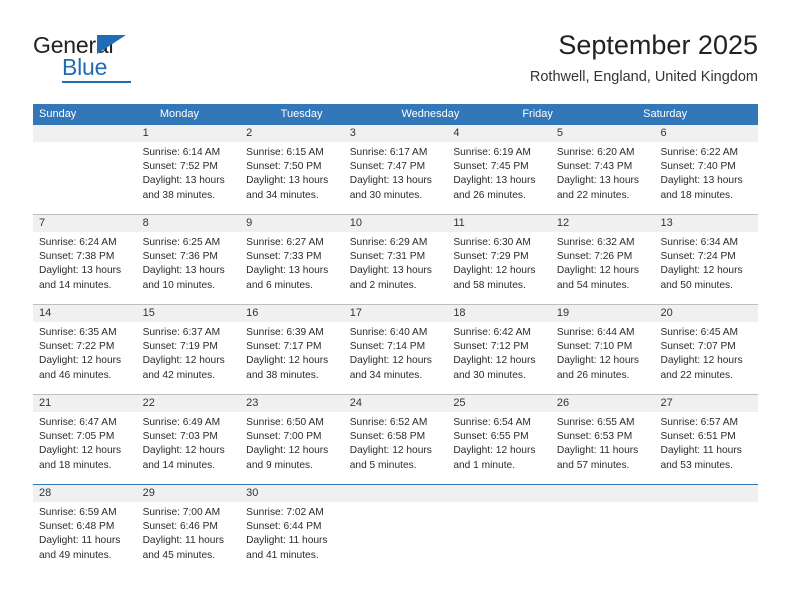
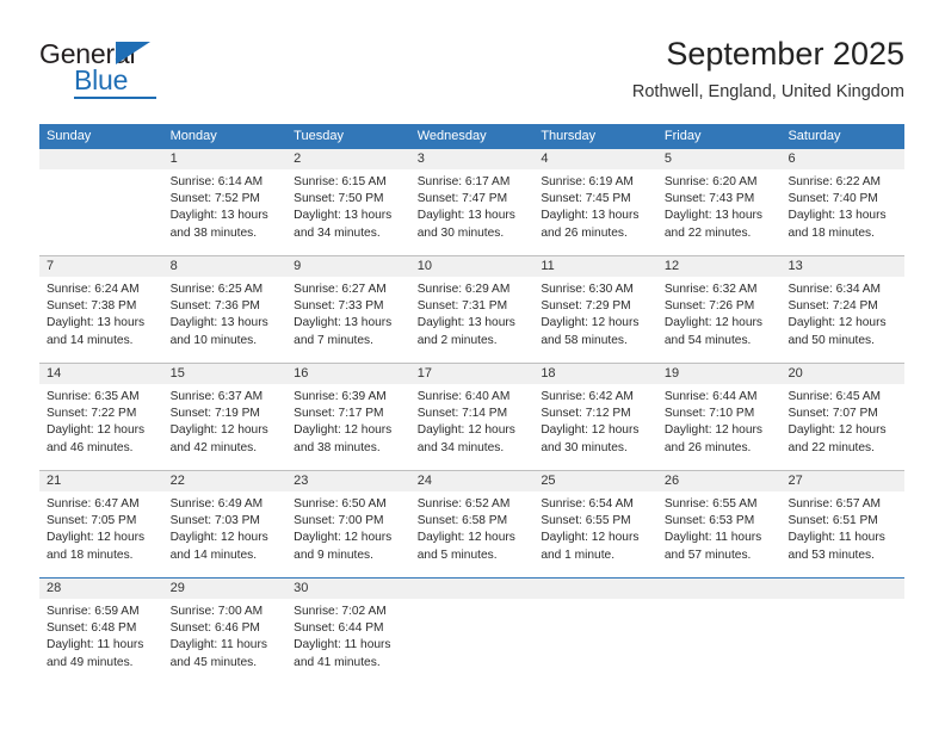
  General
  Blue
  September 2025
  Rothwell, England, United Kingdom
  Sunday
  Monday
  Tuesday
  Wednesday
+ Thursday
  Friday
  Saturday
  1
  2
  3
  4
  5
  6
  Sunrise: 6:14 AM
  Sunset: 7:52 PM
  Daylight: 13 hours
  and 38 minutes.
  Sunrise: 6:15 AM
  Sunset: 7:50 PM
  Daylight: 13 hours
  and 34 minutes.
  Sunrise: 6:17 AM
  Sunset: 7:47 PM
  Daylight: 13 hours
  and 30 minutes.
  Sunrise: 6:19 AM
  Sunset: 7:45 PM
  Daylight: 13 hours
  and 26 minutes.
  Sunrise: 6:20 AM
  Sunset: 7:43 PM
  Daylight: 13 hours
  and 22 minutes.
  Sunrise: 6:22 AM
  Sunset: 7:40 PM
  Daylight: 13 hours
  and 18 minutes.
  7
  8
  9
  10
  11
  12
  13
  Sunrise: 6:24 AM
  Sunset: 7:38 PM
  Daylight: 13 hours
  and 14 minutes.
  Sunrise: 6:25 AM
  Sunset: 7:36 PM
  Daylight: 13 hours
  and 10 minutes.
  Sunrise: 6:27 AM
  Sunset: 7:33 PM
  Daylight: 13 hours
- and 6 minutes.
+ and 7 minutes.
  Sunrise: 6:29 AM
  Sunset: 7:31 PM
  Daylight: 13 hours
  and 2 minutes.
  Sunrise: 6:30 AM
  Sunset: 7:29 PM
  Daylight: 12 hours
  and 58 minutes.
  Sunrise: 6:32 AM
  Sunset: 7:26 PM
  Daylight: 12 hours
  and 54 minutes.
  Sunrise: 6:34 AM
  Sunset: 7:24 PM
  Daylight: 12 hours
  and 50 minutes.
  14
  15
  16
  17
  18
  19
  20
  Sunrise: 6:35 AM
  Sunset: 7:22 PM
  Daylight: 12 hours
  and 46 minutes.
  Sunrise: 6:37 AM
  Sunset: 7:19 PM
  Daylight: 12 hours
  and 42 minutes.
  Sunrise: 6:39 AM
  Sunset: 7:17 PM
  Daylight: 12 hours
  and 38 minutes.
  Sunrise: 6:40 AM
  Sunset: 7:14 PM
  Daylight: 12 hours
  and 34 minutes.
  Sunrise: 6:42 AM
  Sunset: 7:12 PM
  Daylight: 12 hours
  and 30 minutes.
  Sunrise: 6:44 AM
  Sunset: 7:10 PM
  Daylight: 12 hours
  and 26 minutes.
  Sunrise: 6:45 AM
  Sunset: 7:07 PM
  Daylight: 12 hours
  and 22 minutes.
  21
  22
  23
  24
  25
  26
  27
  Sunrise: 6:47 AM
  Sunset: 7:05 PM
  Daylight: 12 hours
  and 18 minutes.
  Sunrise: 6:49 AM
  Sunset: 7:03 PM
  Daylight: 12 hours
  and 14 minutes.
  Sunrise: 6:50 AM
  Sunset: 7:00 PM
  Daylight: 12 hours
  and 9 minutes.
  Sunrise: 6:52 AM
  Sunset: 6:58 PM
  Daylight: 12 hours
  and 5 minutes.
  Sunrise: 6:54 AM
  Sunset: 6:55 PM
  Daylight: 12 hours
  and 1 minute.
  Sunrise: 6:55 AM
  Sunset: 6:53 PM
  Daylight: 11 hours
  and 57 minutes.
  Sunrise: 6:57 AM
  Sunset: 6:51 PM
  Daylight: 11 hours
  and 53 minutes.
  28
  29
  30
  Sunrise: 6:59 AM
  Sunset: 6:48 PM
  Daylight: 11 hours
  and 49 minutes.
  Sunrise: 7:00 AM
  Sunset: 6:46 PM
  Daylight: 11 hours
  and 45 minutes.
  Sunrise: 7:02 AM
  Sunset: 6:44 PM
  Daylight: 11 hours
  and 41 minutes.
